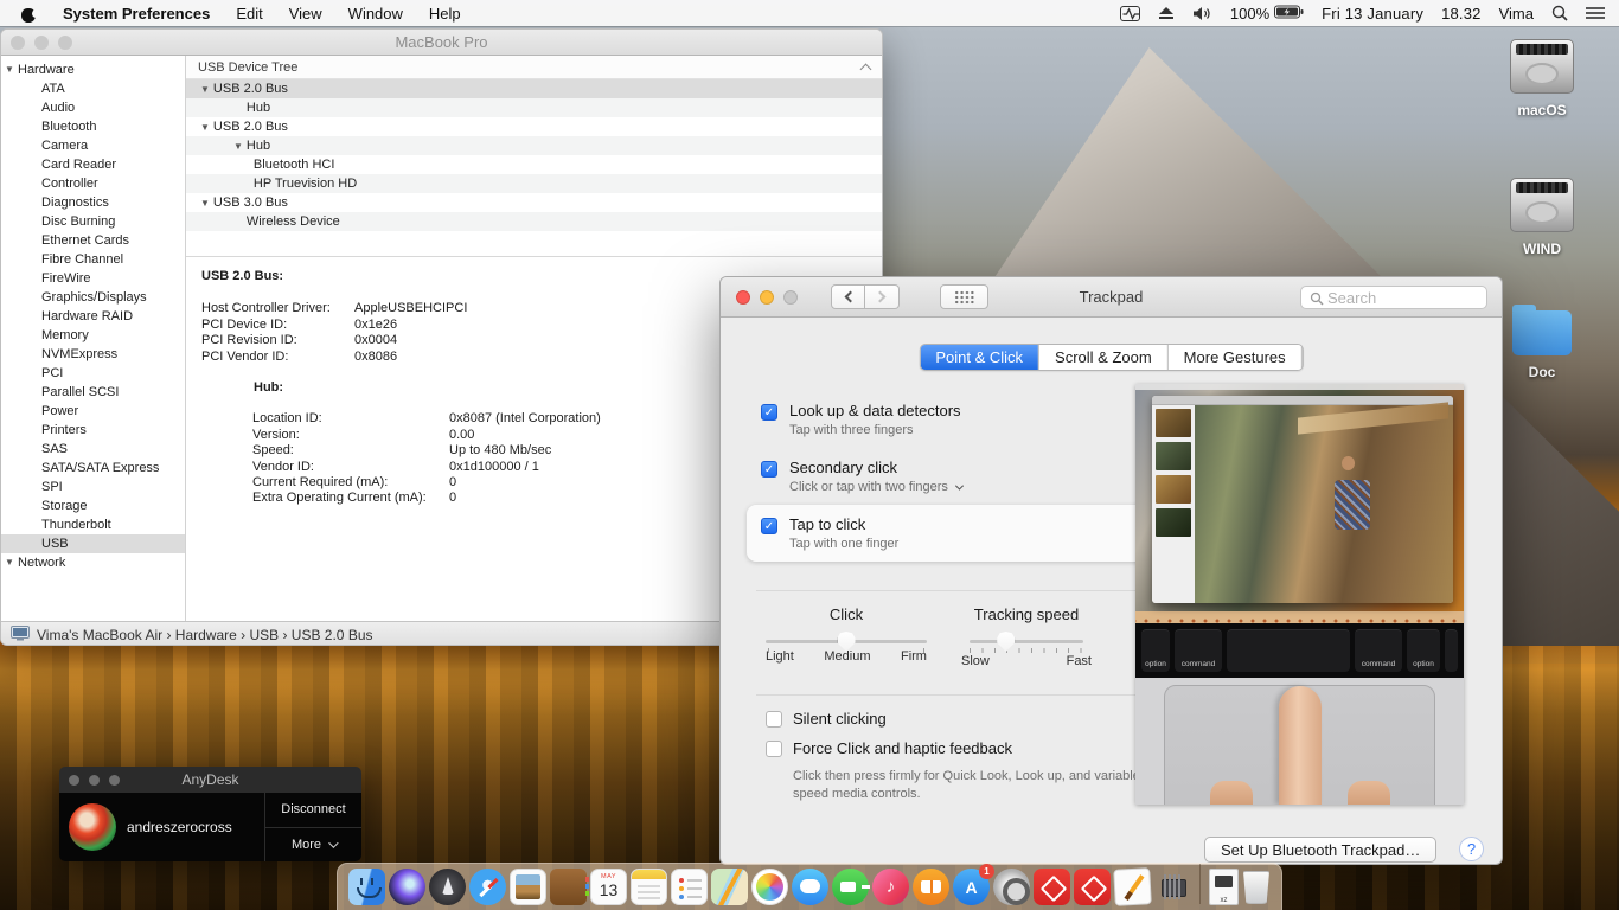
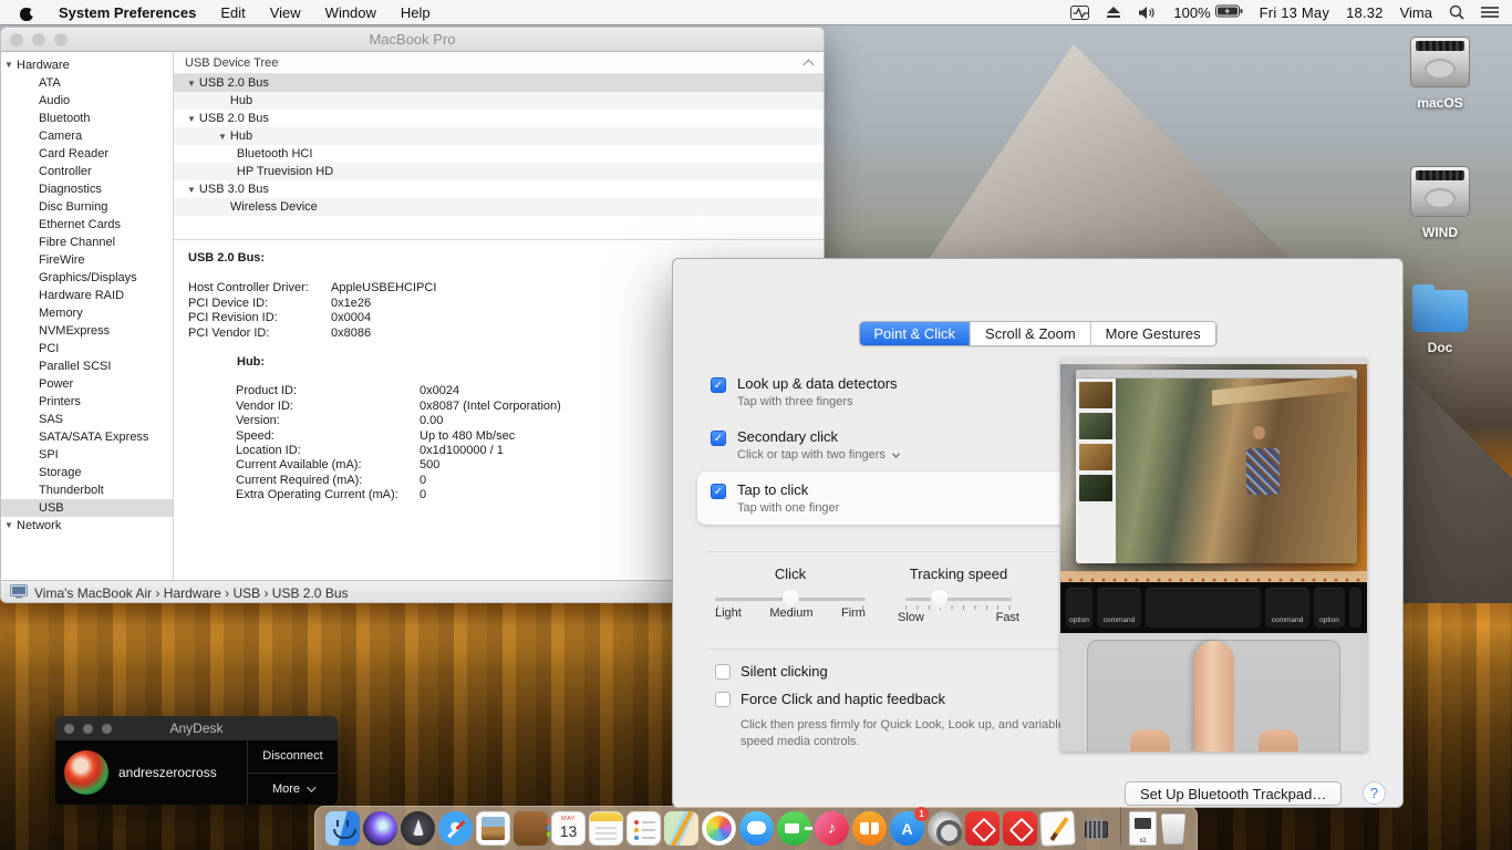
  System Preferences
  Edit
  View
  Window
  Help
  100%
- Fri 13 January
+ Fri 13 May
  18.32
  Vima
  macOS
  WIND
  Doc
  MacBook Pro
  ▼
  Hardware
  ATA
  Audio
  Bluetooth
  Camera
  Card Reader
  Controller
  Diagnostics
  Disc Burning
  Ethernet Cards
  Fibre Channel
  FireWire
  Graphics/Displays
  Hardware RAID
  Memory
  NVMExpress
  PCI
  Parallel SCSI
  Power
  Printers
  SAS
  SATA/SATA Express
  SPI
  Storage
  Thunderbolt
  USB
  ▼
  Network
  USB Device Tree
  ▼ USB 2.0 Bus
  Hub
  ▼ USB 2.0 Bus
  ▼ Hub
  Bluetooth HCI
  HP Truevision HD
  ▼ USB 3.0 Bus
  Wireless Device
  USB 2.0 Bus:
  Host Controller Driver:
  AppleUSBEHCIPCI
  PCI Device ID:
  0x1e26
  PCI Revision ID:
  0x0004
  PCI Vendor ID:
  0x8086
  Hub:
+ Product ID:
+ 0x0024
- Location ID:
+ Vendor ID:
  0x8087 (Intel Corporation)
  Version:
  0.00
  Speed:
  Up to 480 Mb/sec
- Vendor ID:
+ Location ID:
  0x1d100000 / 1
+ Current Available (mA):
+ 500
  Current Required (mA):
  0
  Extra Operating Current (mA):
  0
  Vima's MacBook Air › Hardware › USB › USB 2.0 Bus
  AnyDesk
  andreszerocross
  Disconnect
  More
- Trackpad
- Search
  Point & Click
  Scroll & Zoom
  More Gestures
  ✓
  Look up & data detectors
  Tap with three fingers
  ✓
  Secondary click
  Click or tap with two fingers
  ✓
  Tap to click
  Tap with one finger
  Click
  Light
  Medium
  Firm
  Tracking speed
  Slow
  Fast
  Silent clicking
  Force Click and haptic feedback
  Click then press firmly for Quick Look, Look up, and variabl speed media controls.
  Set Up Bluetooth Trackpad…
  ?
  13
  ♪
  A
  1
